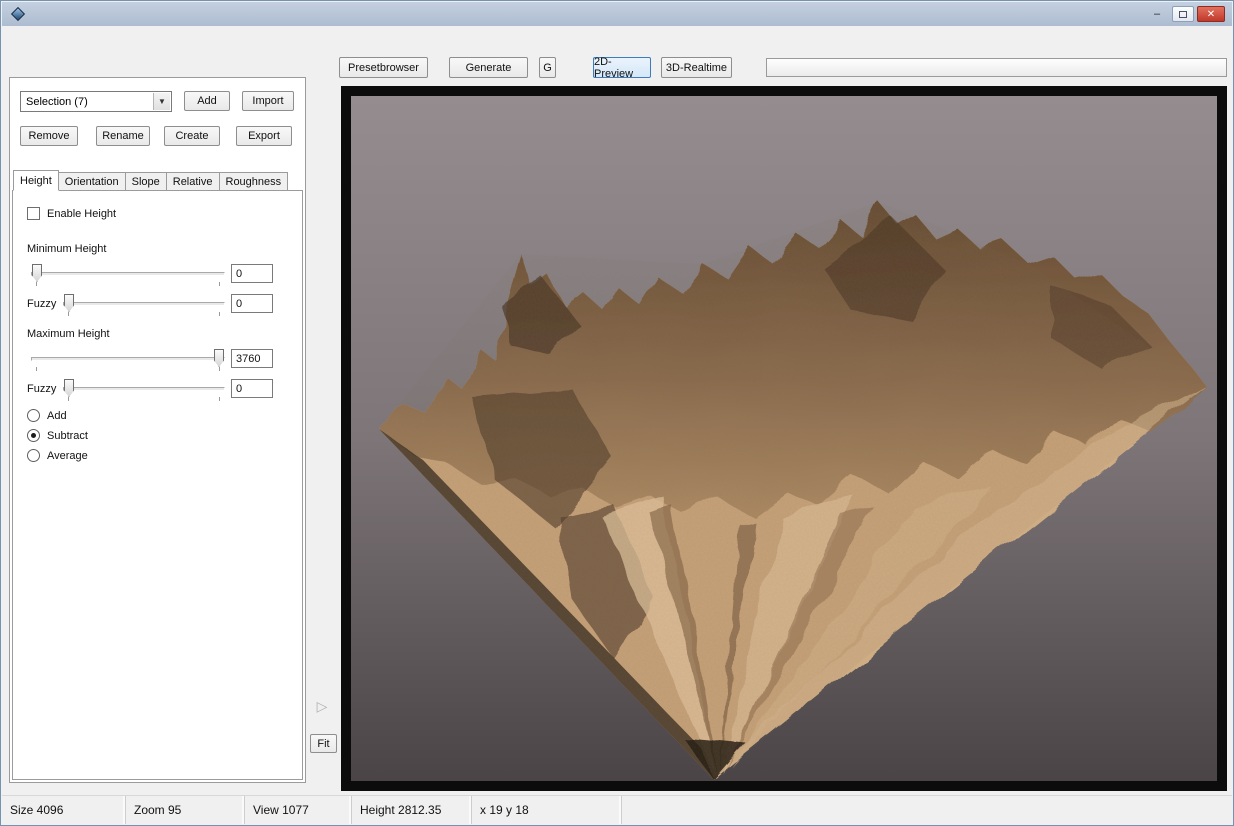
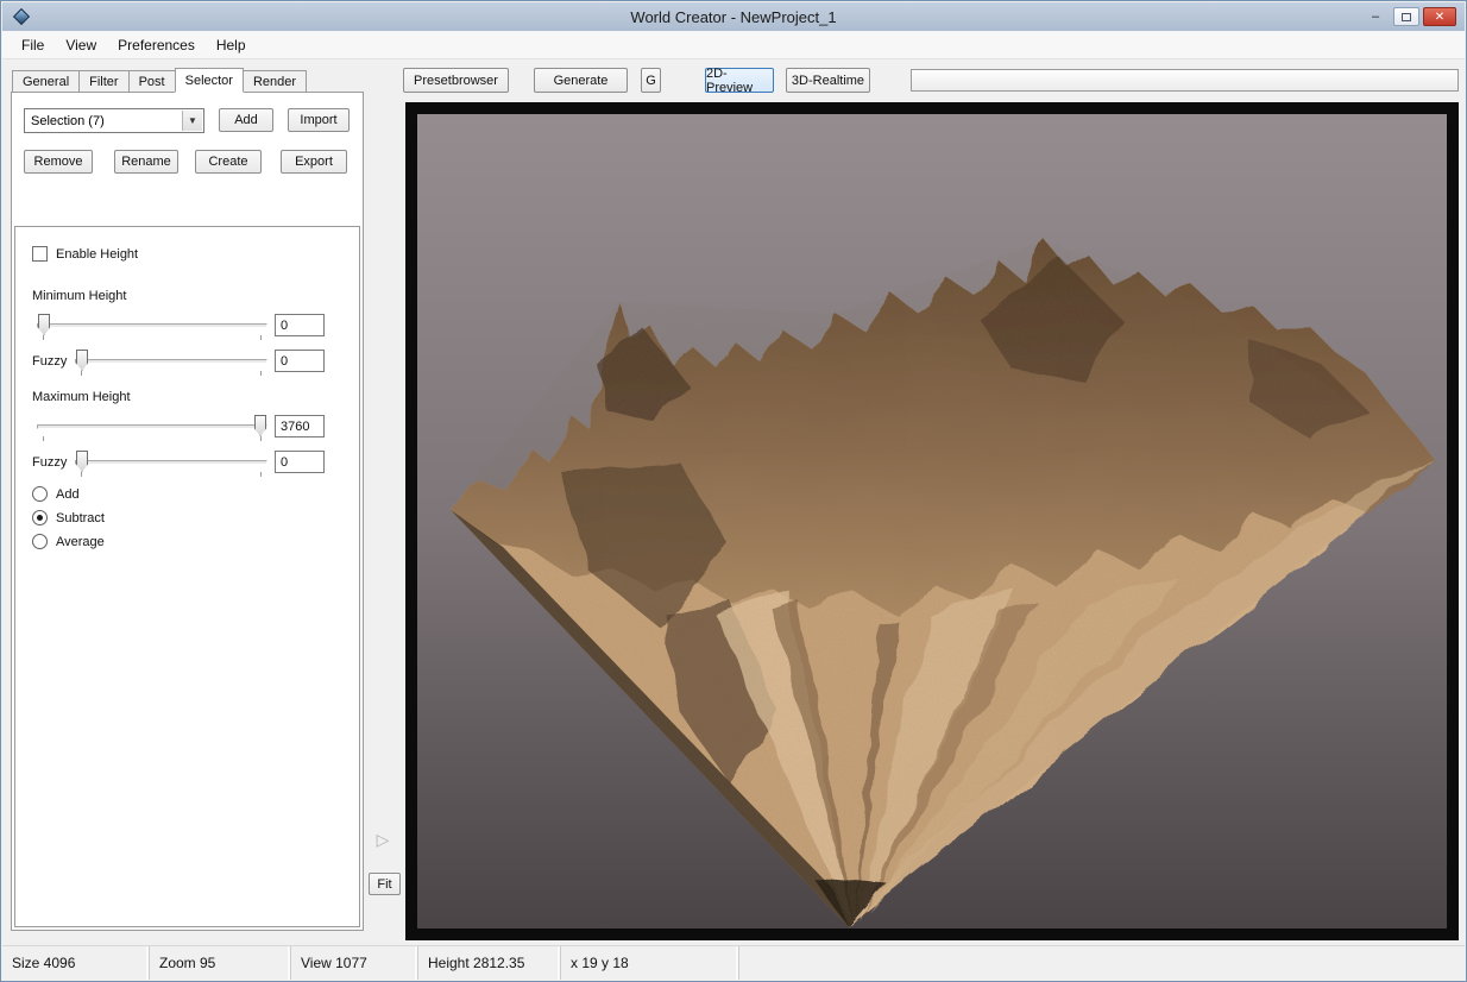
+ World Creator - NewProject_1
  –
  ✕
+ File
+ View
+ Preferences
+ Help
+ General
+ Filter
+ Post
+ Selector
+ Render
  Selection (7)
  ▼
  Add
  Import
  Remove
  Rename
  Create
  Export
- Height
- Orientation
- Slope
- Relative
- Roughness
  Enable Height
  Minimum Height
  0
  Fuzzy
  0
  Maximum Height
  3760
  Fuzzy
  0
  Add
  Subtract
  Average
  Fit
  Presetbrowser
  Generate
  G
  2D-Preview
  3D-Realtime
  Size 4096
  Zoom 95
  View 1077
  Height 2812.35
  x 19 y 18
